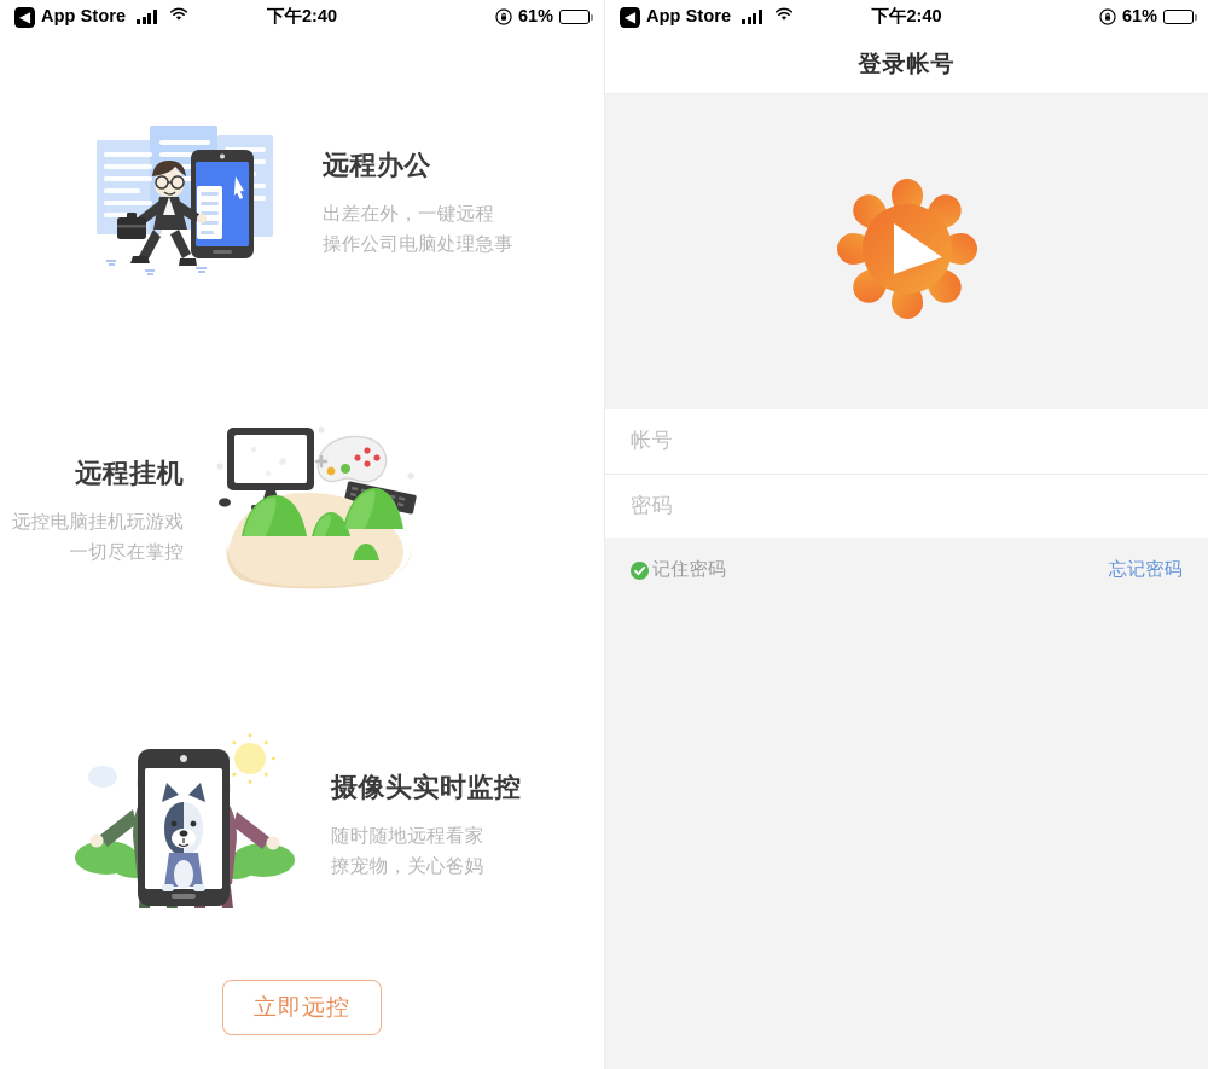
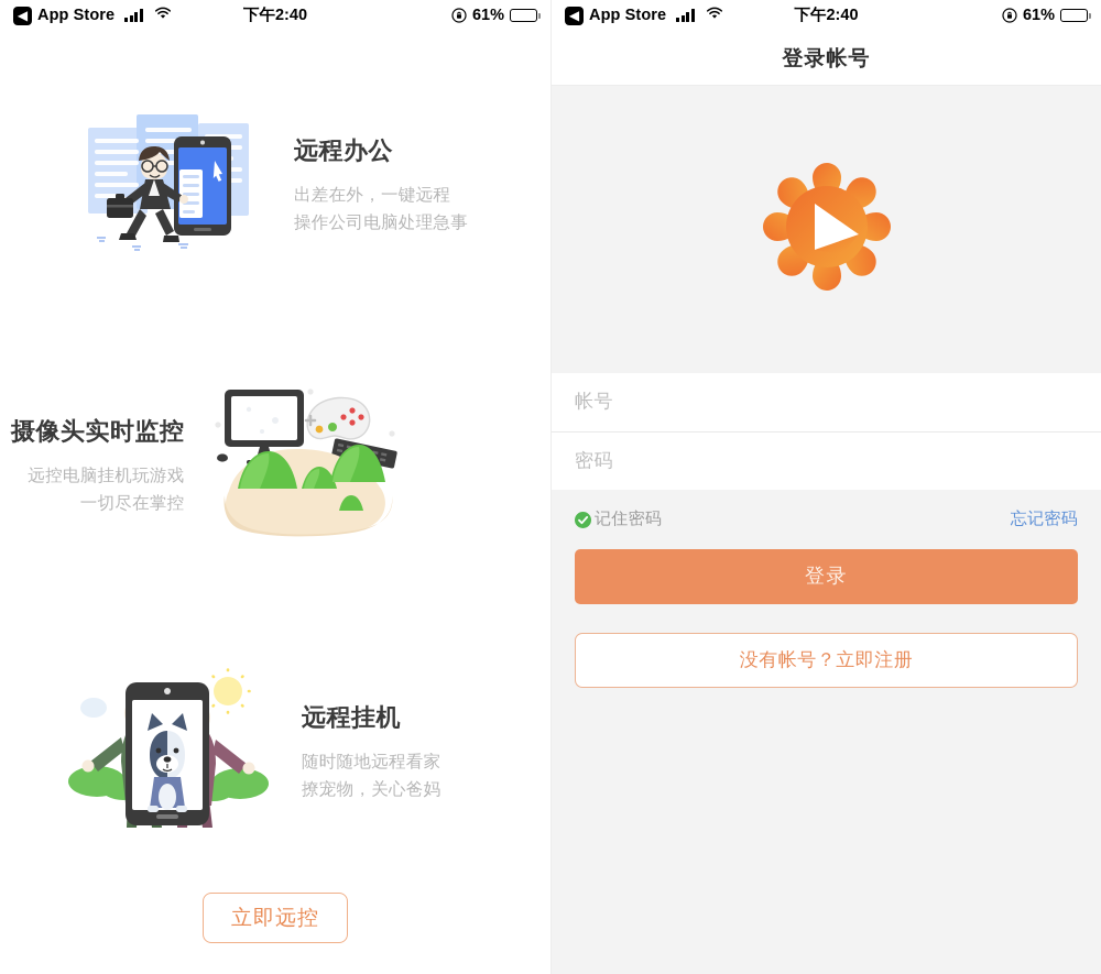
  ◀
  App Store
  下午2:40
  61%
  远程办公
  出差在外，一键远程
  操作公司电脑处理急事
- 远程挂机
+ 摄像头实时监控
  远控电脑挂机玩游戏
  一切尽在掌控
- 摄像头实时监控
+ 远程挂机
  随时随地远程看家
  撩宠物，关心爸妈
  立即远控
  ◀
  App Store
  下午2:40
  61%
  登录帐号
  帐号
  密码
  记住密码
  忘记密码
+ 登录
+ 没有帐号？立即注册
